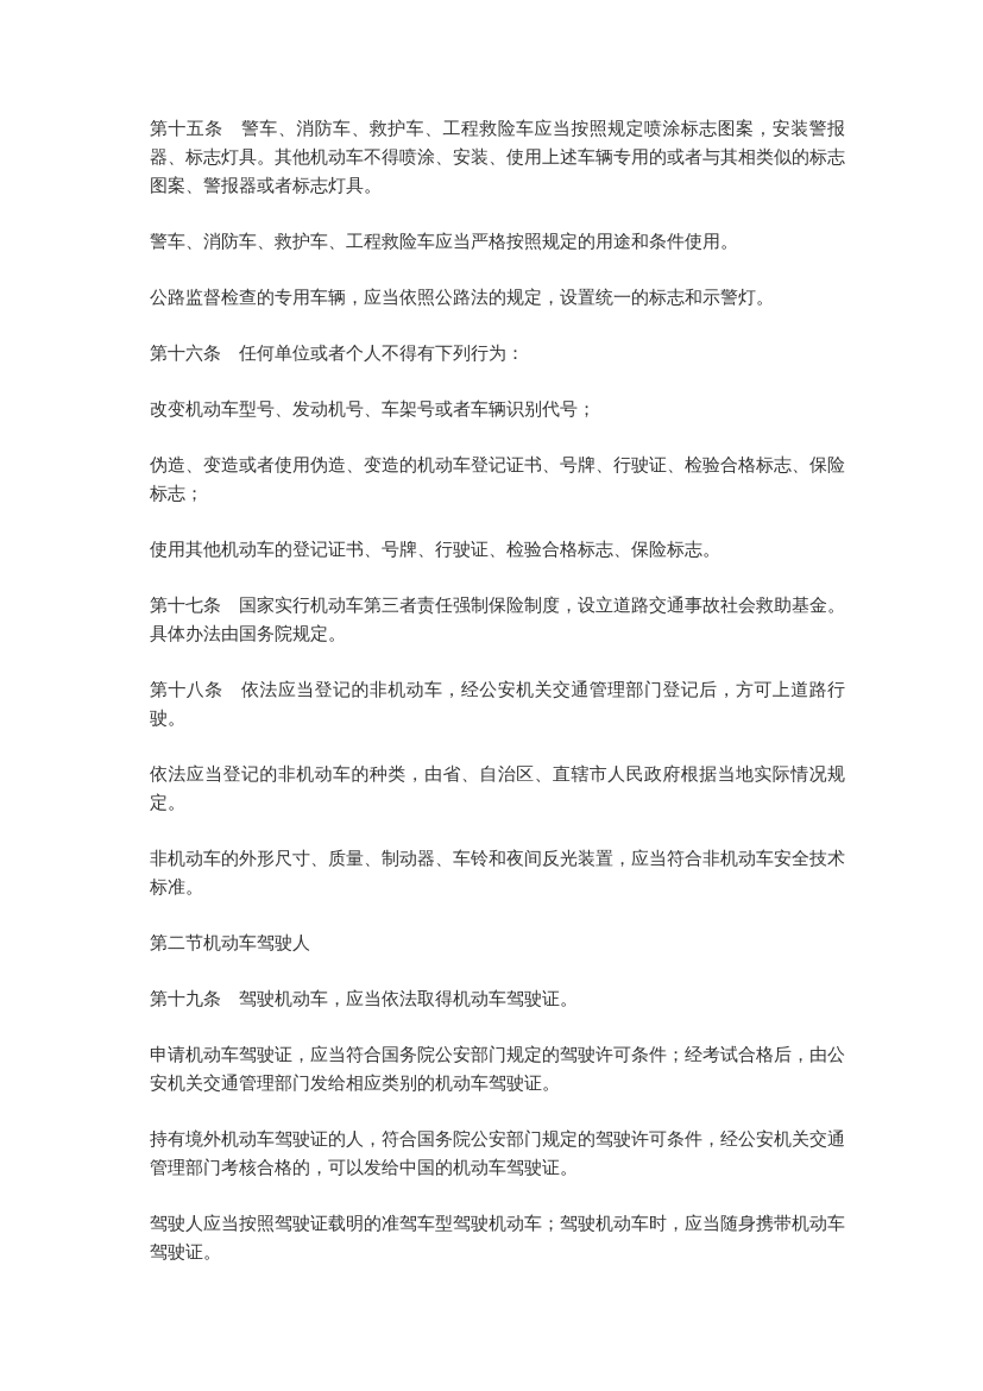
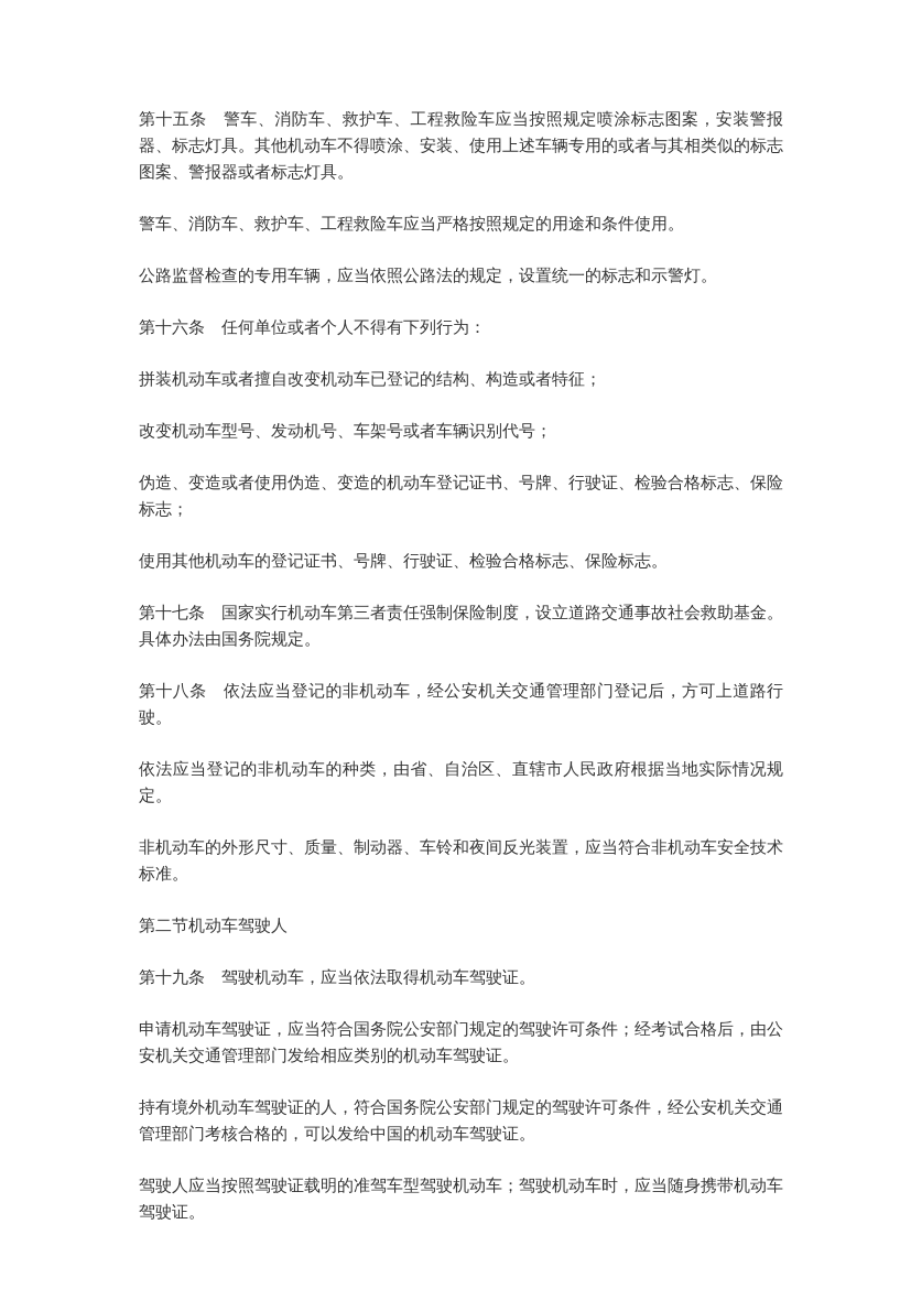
  第十五条 警车、消防车、救护车、工程救险车应当按照规定喷涂标志图案，安装警报器、标志灯具。其他机动车不得喷涂、安装、使用上述车辆专用的或者与其相类似的标志图案、警报器或者标志灯具。
  警车、消防车、救护车、工程救险车应当严格按照规定的用途和条件使用。
  公路监督检查的专用车辆，应当依照公路法的规定，设置统一的标志和示警灯。
  第十六条 任何单位或者个人不得有下列行为：
+ 拼装机动车或者擅自改变机动车已登记的结构、构造或者特征；
  改变机动车型号、发动机号、车架号或者车辆识别代号；
  伪造、变造或者使用伪造、变造的机动车登记证书、号牌、行驶证、检验合格标志、保险标志；
  使用其他机动车的登记证书、号牌、行驶证、检验合格标志、保险标志。
  第十七条 国家实行机动车第三者责任强制保险制度，设立道路交通事故社会救助基金。具体办法由国务院规定。
  第十八条 依法应当登记的非机动车，经公安机关交通管理部门登记后，方可上道路行驶。
  依法应当登记的非机动车的种类，由省、自治区、直辖市人民政府根据当地实际情况规定。
  非机动车的外形尺寸、质量、制动器、车铃和夜间反光装置，应当符合非机动车安全技术标准。
  第二节机动车驾驶人
  第十九条 驾驶机动车，应当依法取得机动车驾驶证。
  申请机动车驾驶证，应当符合国务院公安部门规定的驾驶许可条件；经考试合格后，由公安机关交通管理部门发给相应类别的机动车驾驶证。
  持有境外机动车驾驶证的人，符合国务院公安部门规定的驾驶许可条件，经公安机关交通管理部门考核合格的，可以发给中国的机动车驾驶证。
  驾驶人应当按照驾驶证载明的准驾车型驾驶机动车；驾驶机动车时，应当随身携带机动车驾驶证。
